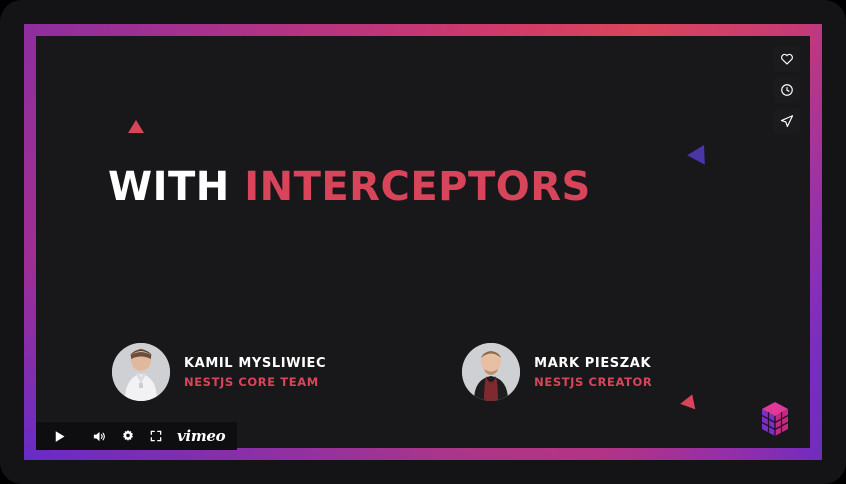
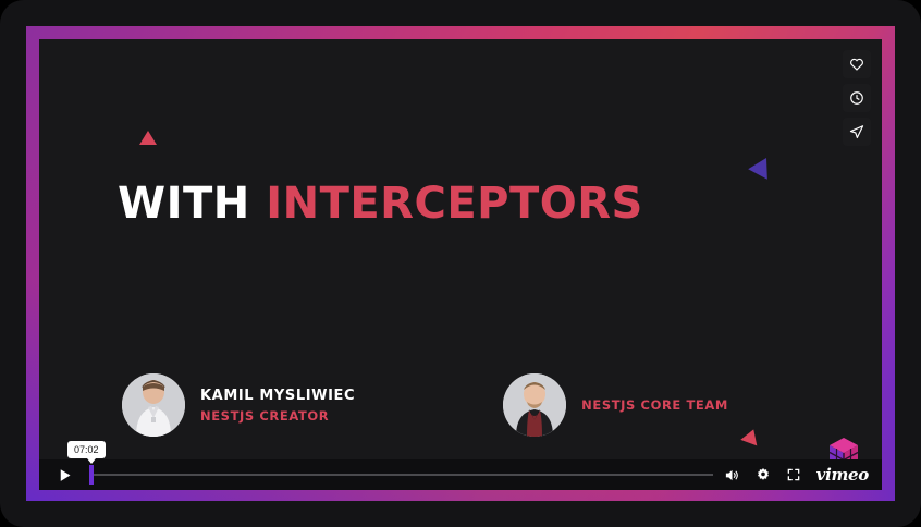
  WITH INTERCEPTORS
  KAMIL MYSLIWIEC
- NESTJS CORE TEAM
+ NESTJS CREATOR
- MARK PIESZAK
- NESTJS CREATOR
+ NESTJS CORE TEAM
+ 07:02
  vimeo
